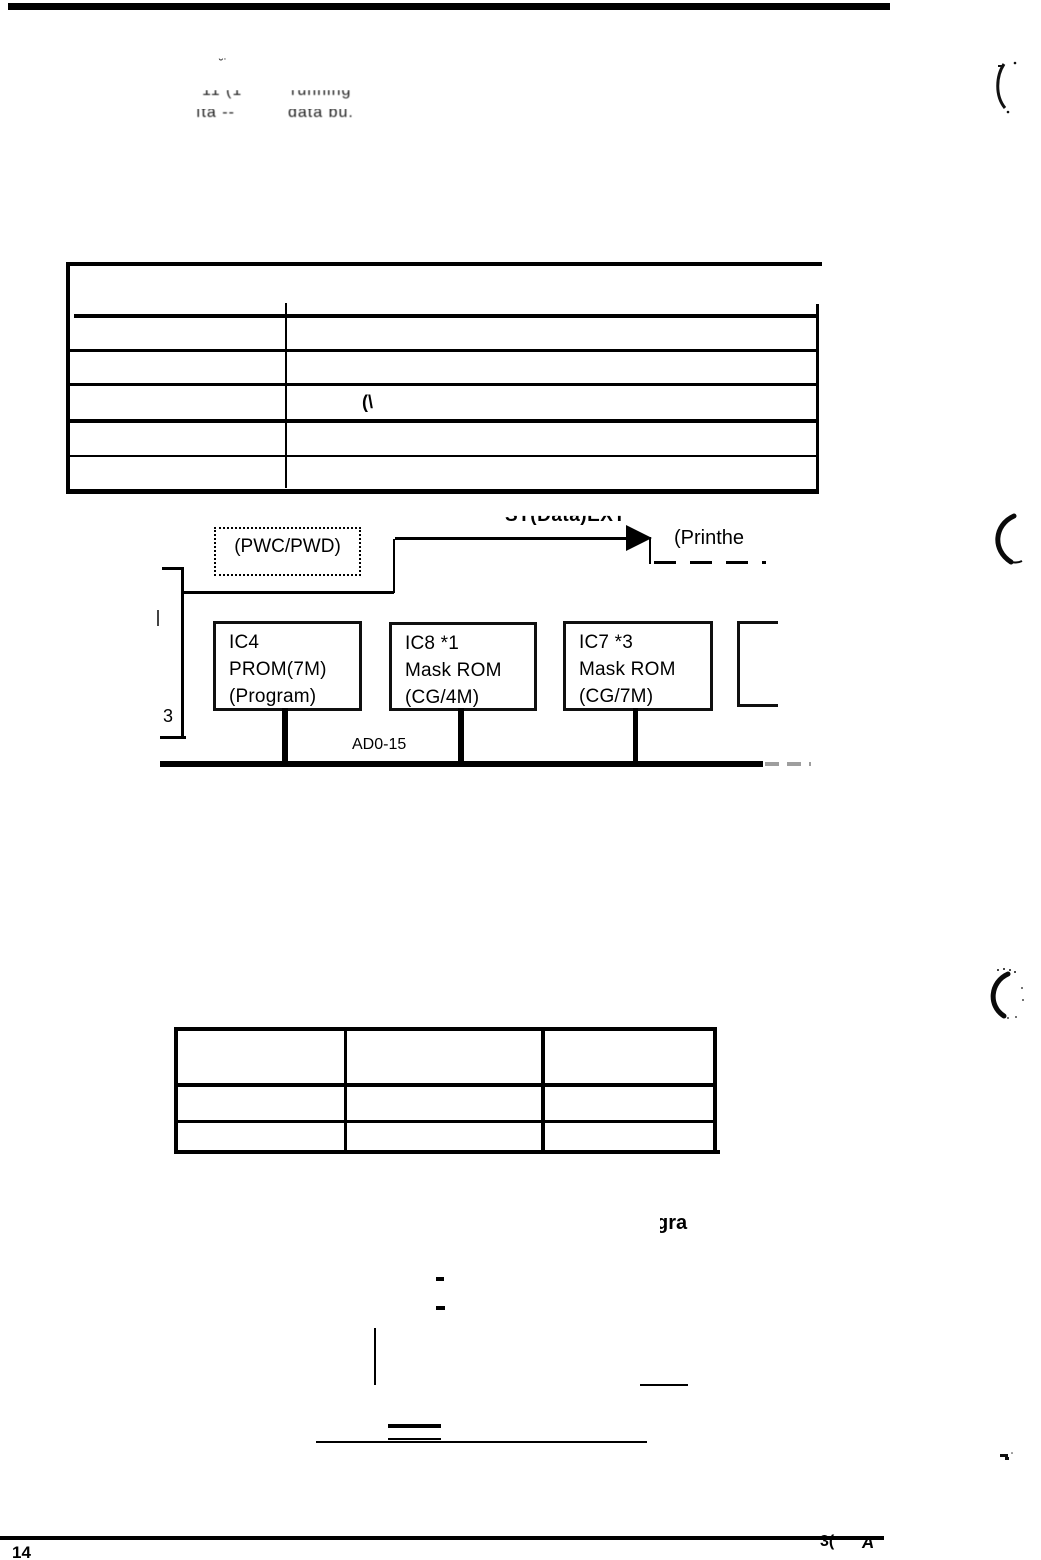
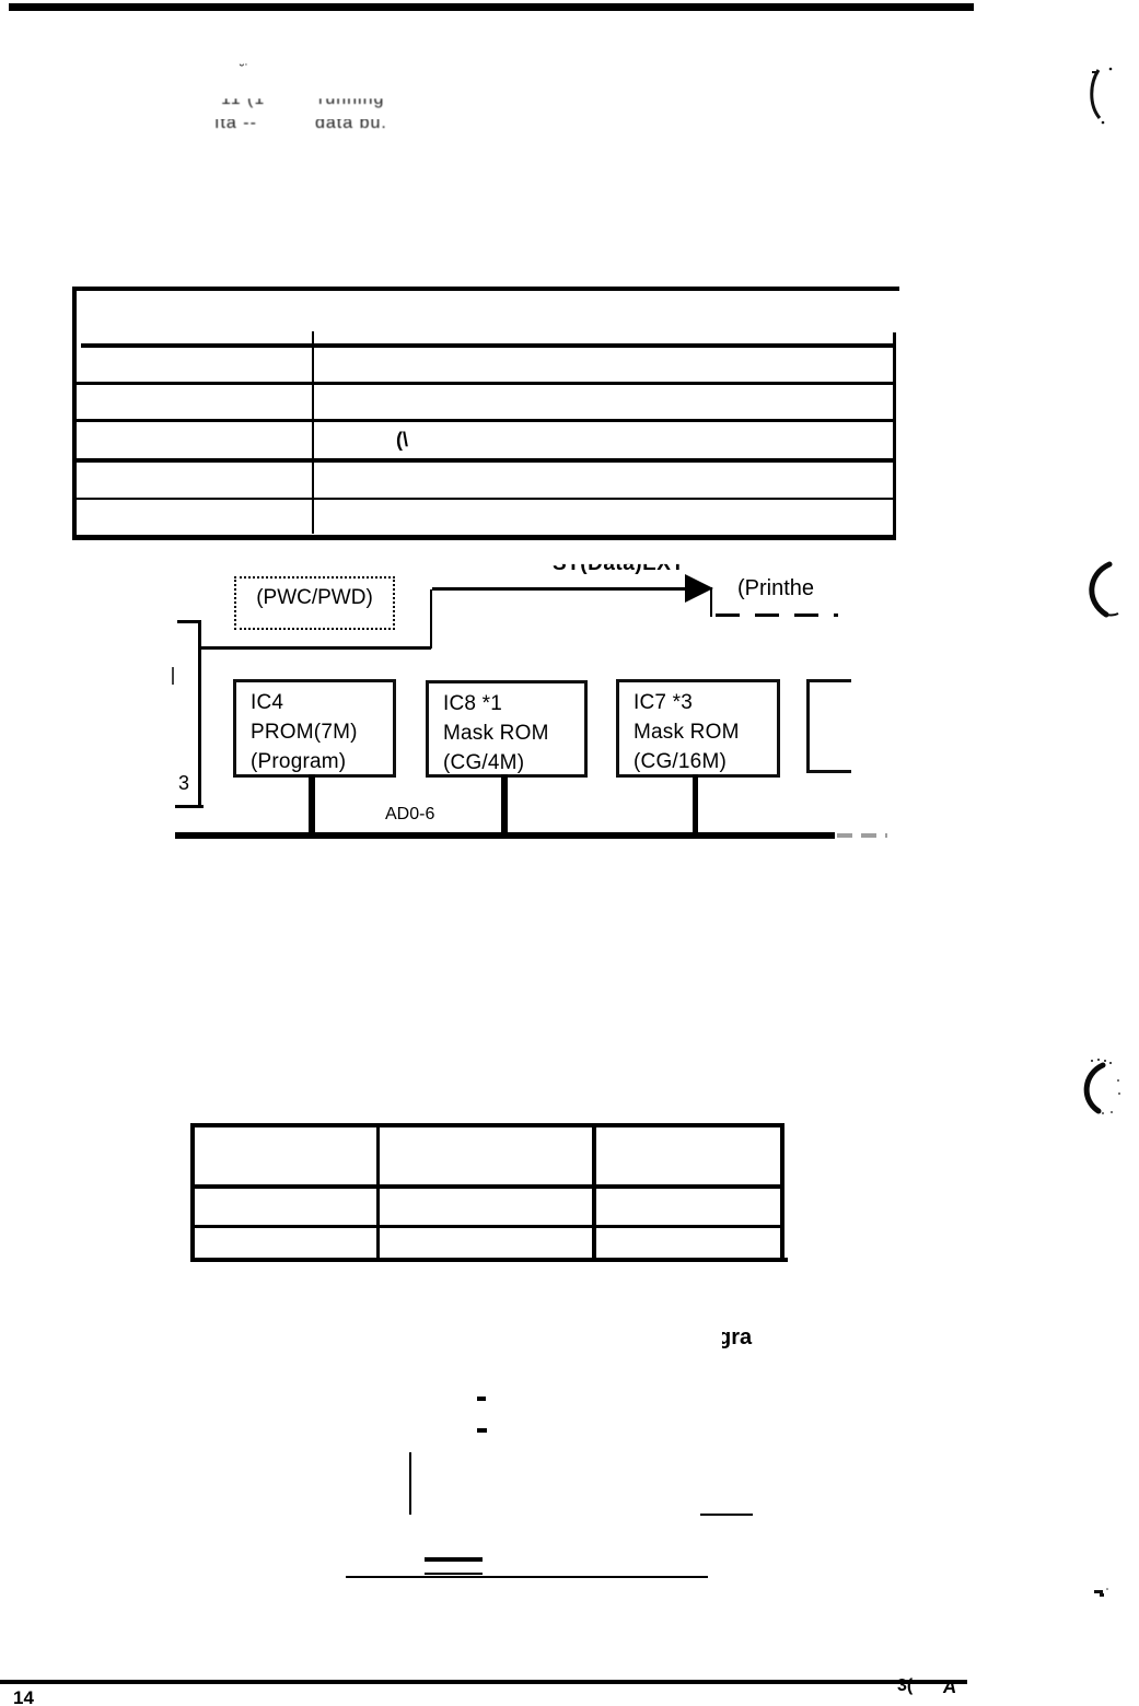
  ˘˙
  11 (1'
  running
  ıta --
  data bu.
  (\
  (PWC/PWD)
  3
  (Printhe
  IC4
  PROM(7M)
  (Program)
  IC8 *1
  Mask ROM
  (CG/4M)
  IC7 *3
  Mask ROM
- (CG/7M)
+ (CG/16M)
- AD0-15
+ AD0-6
  gra
  14
  3(
